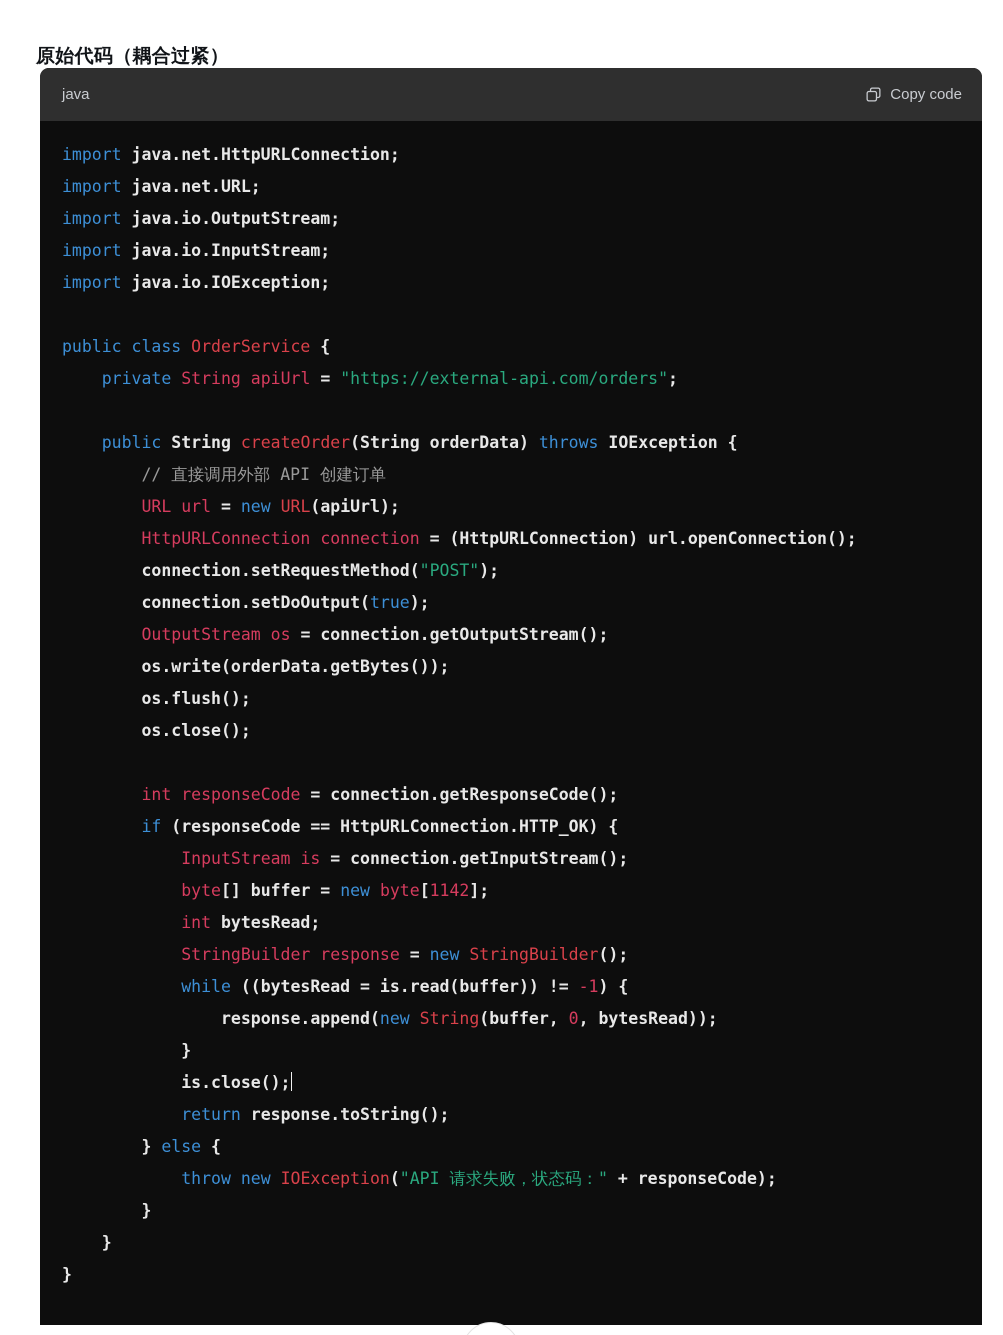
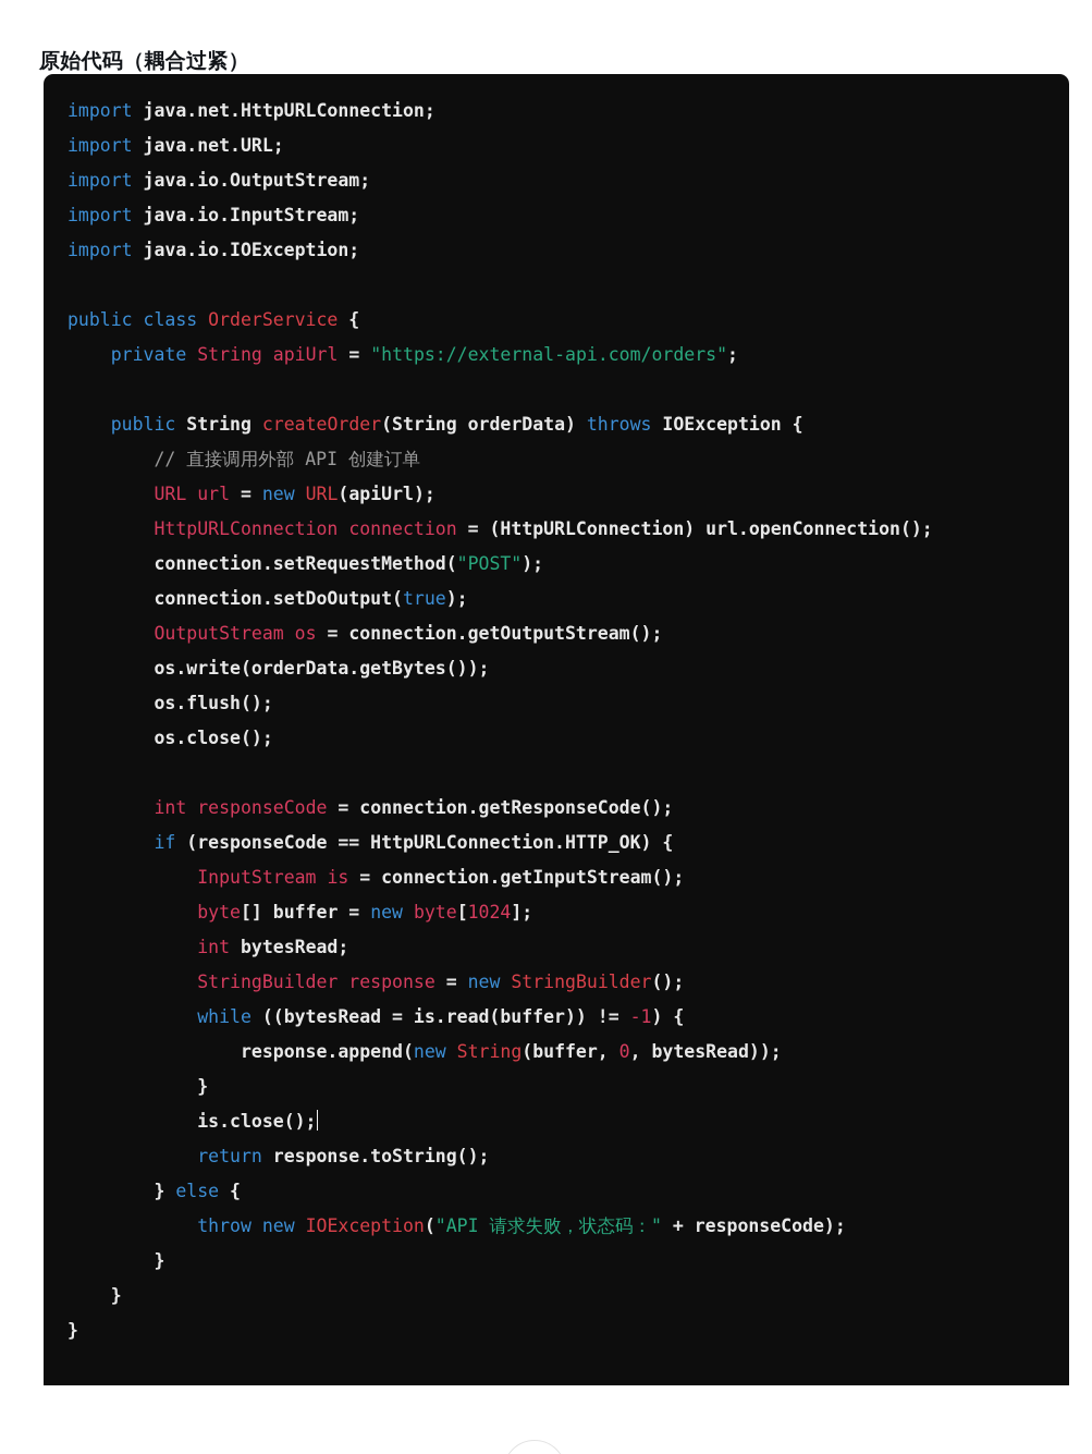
  原始代码（耦合过紧）
- java
- Copy code
- import java.net.HttpURLConnection; import java.net.URL; import java.io.OutputStream; import java.io.InputStream; import java.io.IOException; public class OrderService { private String apiUrl = "https://external-api.com/orders"; public String createOrder(String orderData) throws IOException { // 直接调用外部 API 创建订单 URL url = new URL(apiUrl); HttpURLConnection connection = (HttpURLConnection) url.openConnection(); connection.setRequestMethod("POST"); connection.setDoOutput(true); OutputStream os = connection.getOutputStream(); os.write(orderData.getBytes()); os.flush(); os.close(); int responseCode = connection.getResponseCode(); if (responseCode == HttpURLConnection.HTTP_OK) { InputStream is = connection.getInputStream(); byte[] buffer = new byte[1142]; int bytesRead; StringBuilder response = new StringBuilder(); while ((bytesRead = is.read(buffer)) != -1) { response.append(new String(buffer, 0, bytesRead)); } is.close(); return response.toString(); } else { throw new IOException("API 请求失败，状态码：" + responseCode); } } }
+ import java.net.HttpURLConnection; import java.net.URL; import java.io.OutputStream; import java.io.InputStream; import java.io.IOException; public class OrderService { private String apiUrl = "https://external-api.com/orders"; public String createOrder(String orderData) throws IOException { // 直接调用外部 API 创建订单 URL url = new URL(apiUrl); HttpURLConnection connection = (HttpURLConnection) url.openConnection(); connection.setRequestMethod("POST"); connection.setDoOutput(true); OutputStream os = connection.getOutputStream(); os.write(orderData.getBytes()); os.flush(); os.close(); int responseCode = connection.getResponseCode(); if (responseCode == HttpURLConnection.HTTP_OK) { InputStream is = connection.getInputStream(); byte[] buffer = new byte[1024]; int bytesRead; StringBuilder response = new StringBuilder(); while ((bytesRead = is.read(buffer)) != -1) { response.append(new String(buffer, 0, bytesRead)); } is.close(); return response.toString(); } else { throw new IOException("API 请求失败，状态码：" + responseCode); } } }
